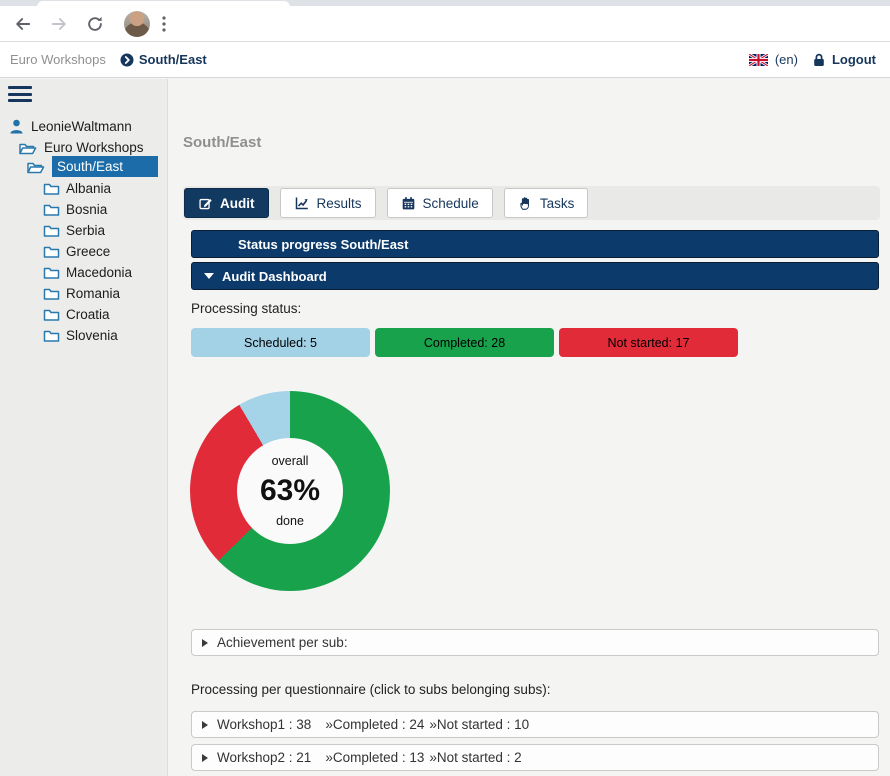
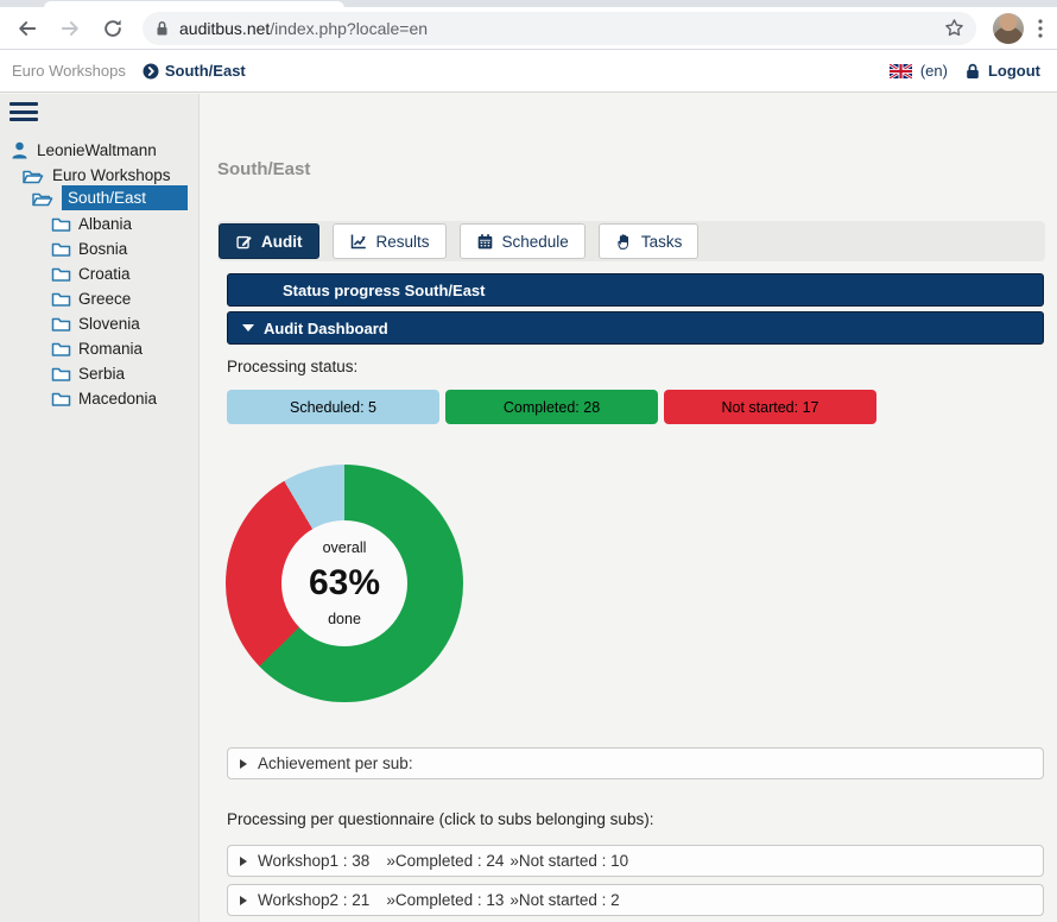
+ auditbus.net/index.php?locale=en
  Euro Workshops
  South/East
  (en)
  Logout
  LeonieWaltmann
  Euro Workshops
  South/East
  Albania
  Bosnia
- Serbia
+ Croatia
  Greece
- Macedonia
+ Slovenia
  Romania
- Croatia
+ Serbia
- Slovenia
+ Macedonia
  South/East
  Audit
  Results
  Schedule
  Tasks
  Status progress South/East
  Audit Dashboard
  Processing status:
  Scheduled: 5
  Completed: 28
  Not started: 17
  overall
  63%
  done
  Achievement per sub:
  Processing per questionnaire (click to subs belonging subs):
  Workshop1 : 38
  »Completed : 24
  »Not started : 10
  Workshop2 : 21
  »Completed : 13
  »Not started : 2
